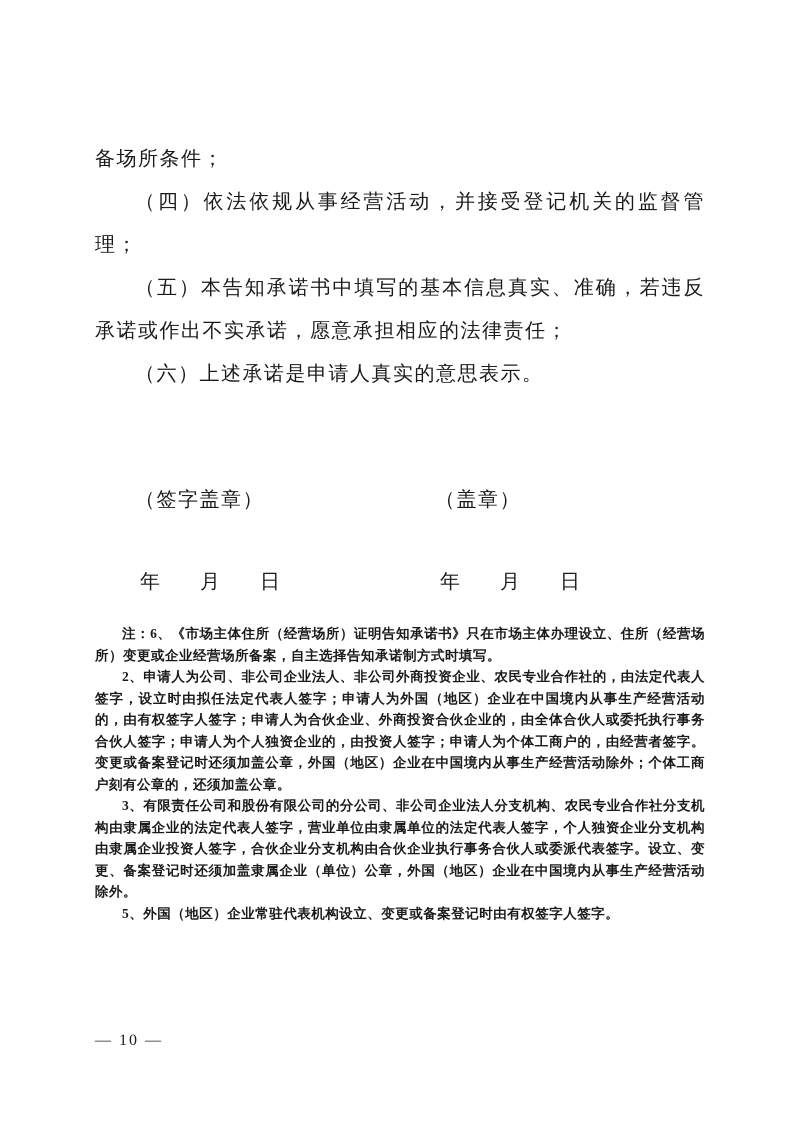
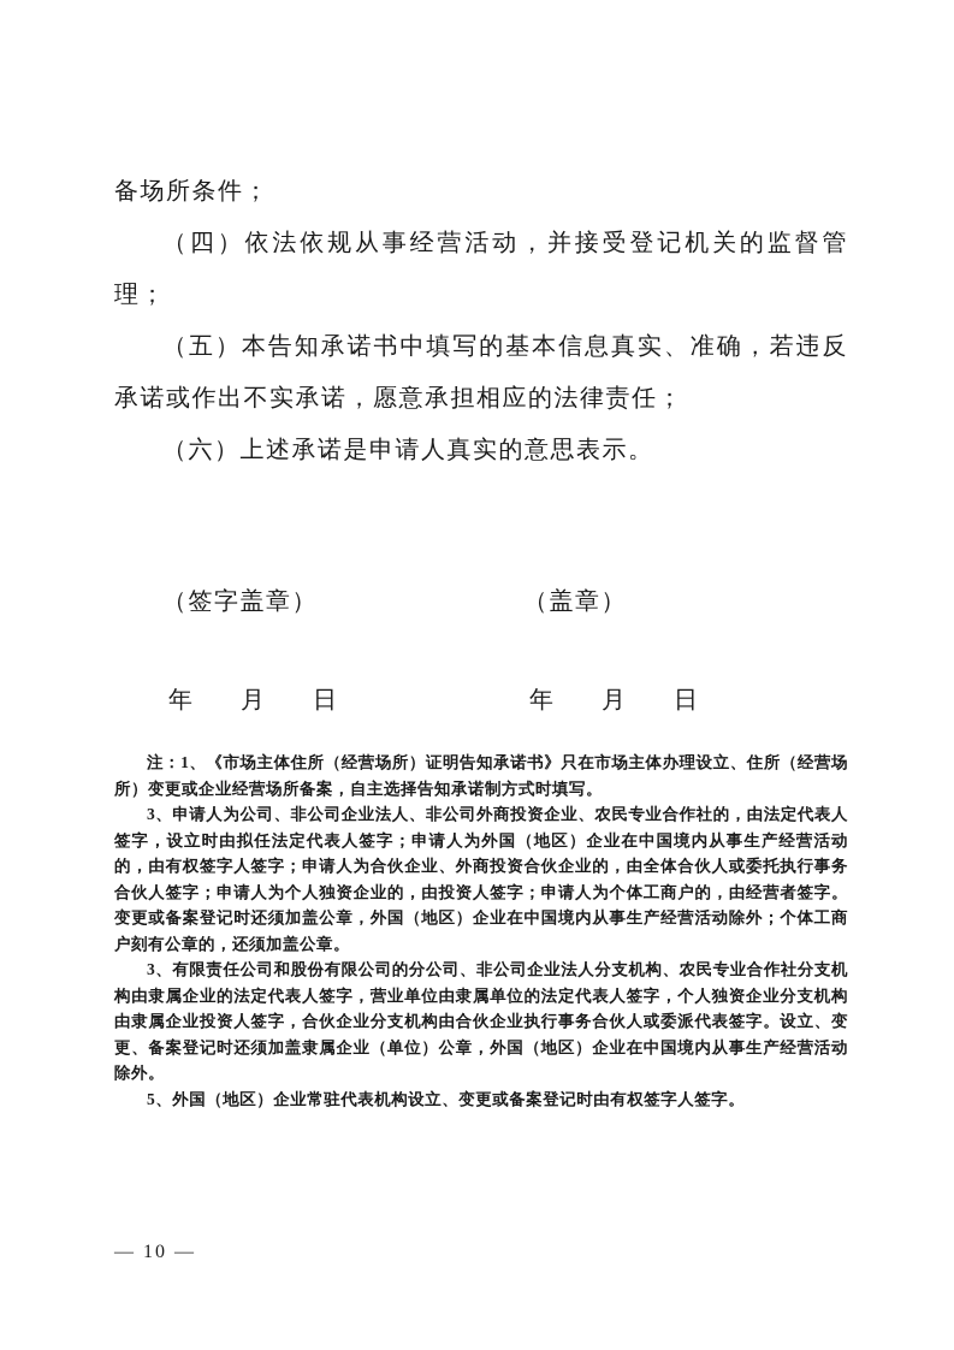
  备场所条件；
  （四）依法依规从事经营活动，并接受登记机关的监督管理；
  （五）本告知承诺书中填写的基本信息真实、准确，若违反承诺或作出不实承诺，愿意承担相应的法律责任；
  （六）上述承诺是申请人真实的意思表示。
  （签字盖章）
  （盖章）
  年 月 日
  年 月 日
- 注：6、《市场主体住所（经营场所）证明告知承诺书》只在市场主体办理设立、住所（经营场所）变更或企业经营场所备案，自主选择告知承诺制方式时填写。
+ 注：1、《市场主体住所（经营场所）证明告知承诺书》只在市场主体办理设立、住所（经营场所）变更或企业经营场所备案，自主选择告知承诺制方式时填写。
- 2、申请人为公司、非公司企业法人、非公司外商投资企业、农民专业合作社的，由法定代表人签字，设立时由拟任法定代表人签字；申请人为外国（地区）企业在中国境内从事生产经营活动的，由有权签字人签字；申请人为合伙企业、外商投资合伙企业的，由全体合伙人或委托执行事务合伙人签字；申请人为个人独资企业的，由投资人签字；申请人为个体工商户的，由经营者签字。变更或备案登记时还须加盖公章，外国（地区）企业在中国境内从事生产经营活动除外；个体工商户刻有公章的，还须加盖公章。
+ 3、申请人为公司、非公司企业法人、非公司外商投资企业、农民专业合作社的，由法定代表人签字，设立时由拟任法定代表人签字；申请人为外国（地区）企业在中国境内从事生产经营活动的，由有权签字人签字；申请人为合伙企业、外商投资合伙企业的，由全体合伙人或委托执行事务合伙人签字；申请人为个人独资企业的，由投资人签字；申请人为个体工商户的，由经营者签字。变更或备案登记时还须加盖公章，外国（地区）企业在中国境内从事生产经营活动除外；个体工商户刻有公章的，还须加盖公章。
  3、有限责任公司和股份有限公司的分公司、非公司企业法人分支机构、农民专业合作社分支机构由隶属企业的法定代表人签字，营业单位由隶属单位的法定代表人签字，个人独资企业分支机构由隶属企业投资人签字，合伙企业分支机构由合伙企业执行事务合伙人或委派代表签字。设立、变更、备案登记时还须加盖隶属企业（单位）公章，外国（地区）企业在中国境内从事生产经营活动除外。
  5、外国（地区）企业常驻代表机构设立、变更或备案登记时由有权签字人签字。
  — 10 —
